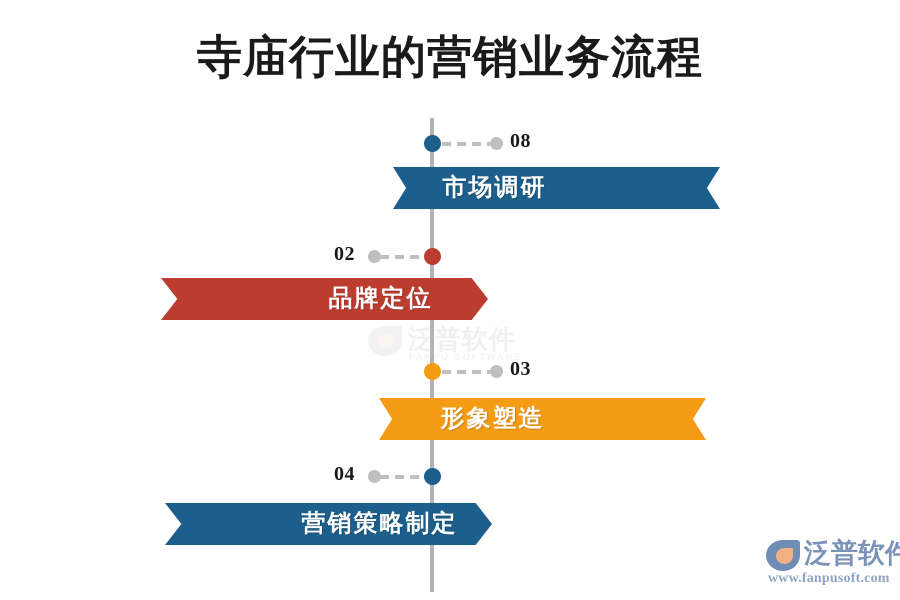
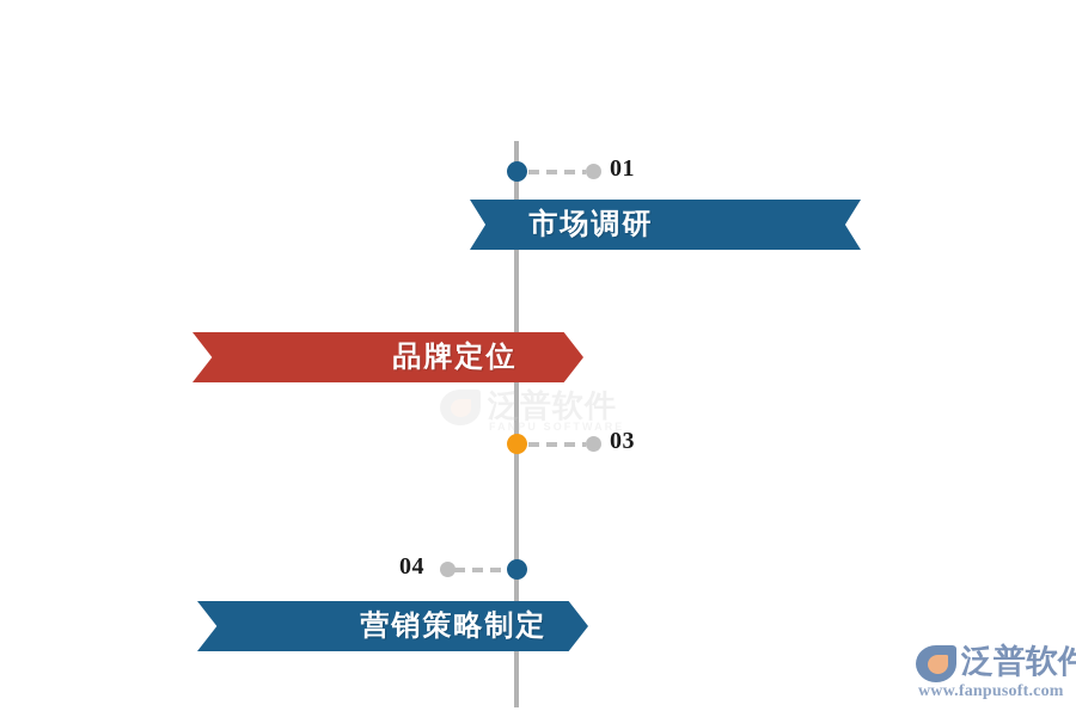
- 寺庙行业的营销业务流程
  泛普软件
  FANPU SOFTWARE
- 08
+ 01
  市场调研
- 02
  品牌定位
  03
- 形象塑造
  04
  营销策略制定
  泛普软件
  www.fanpusoft.com
